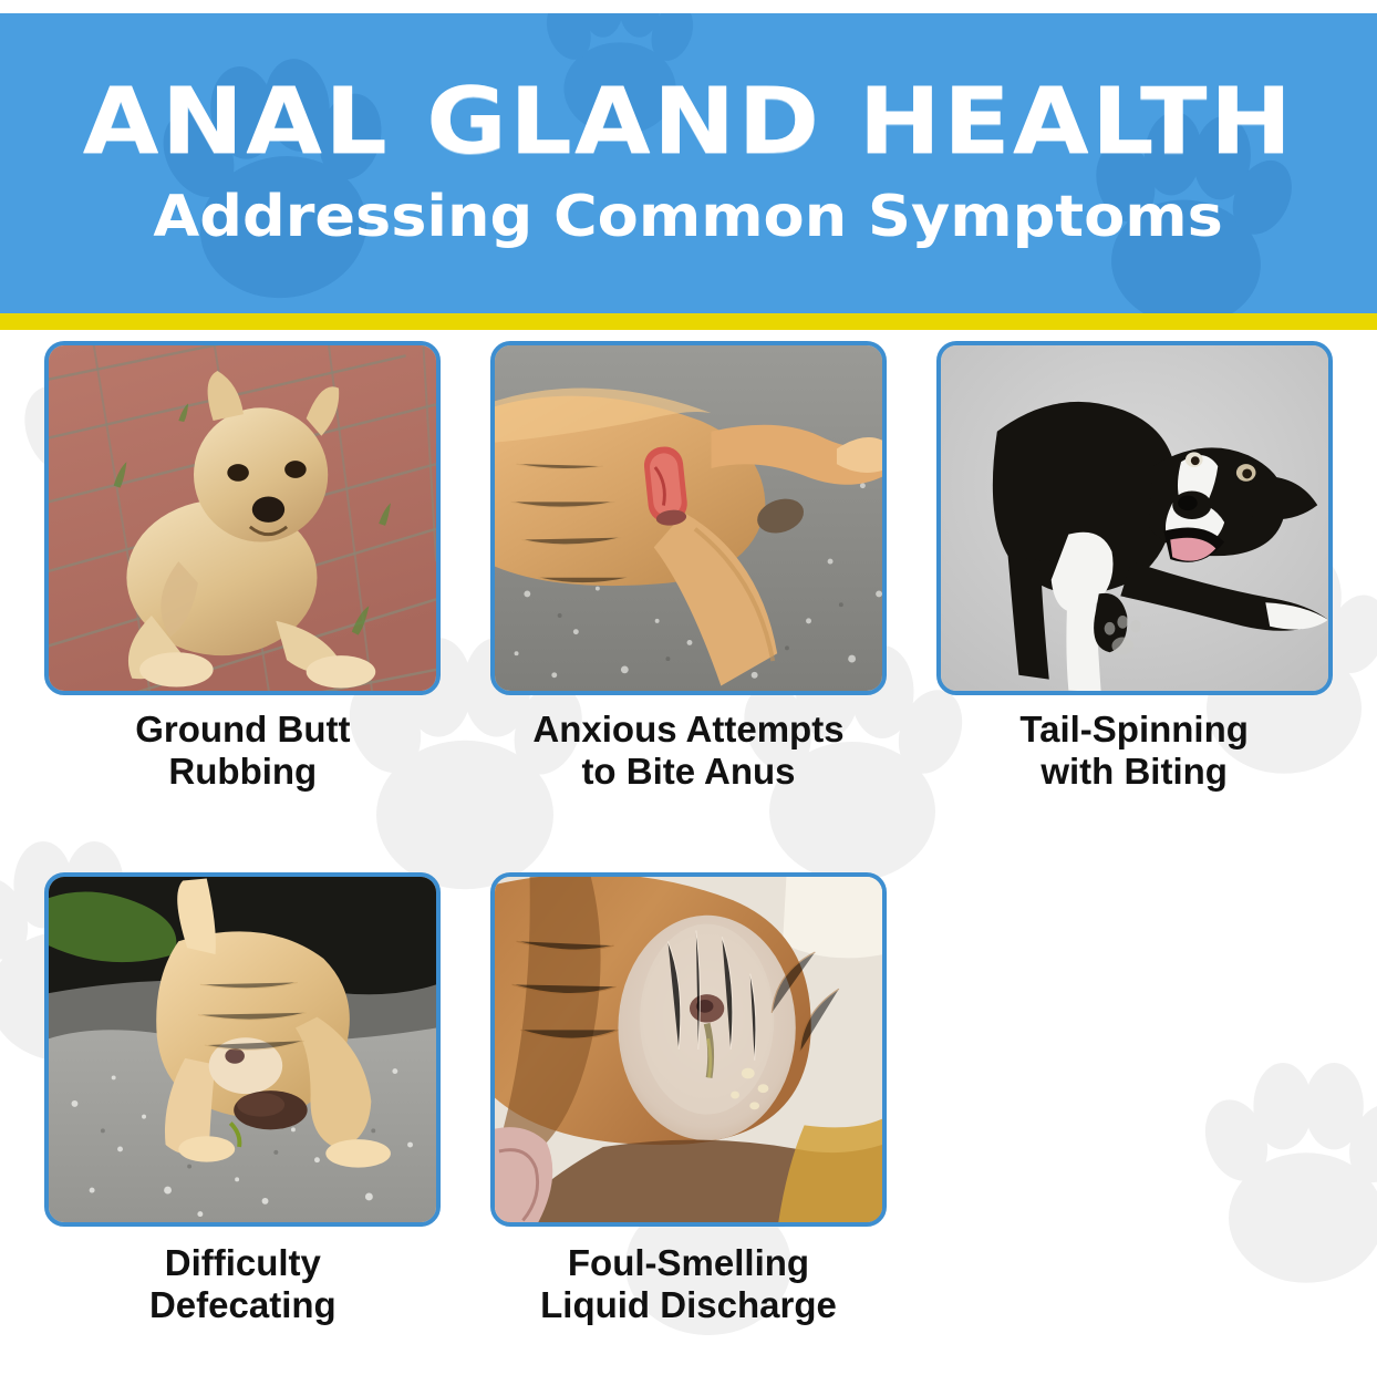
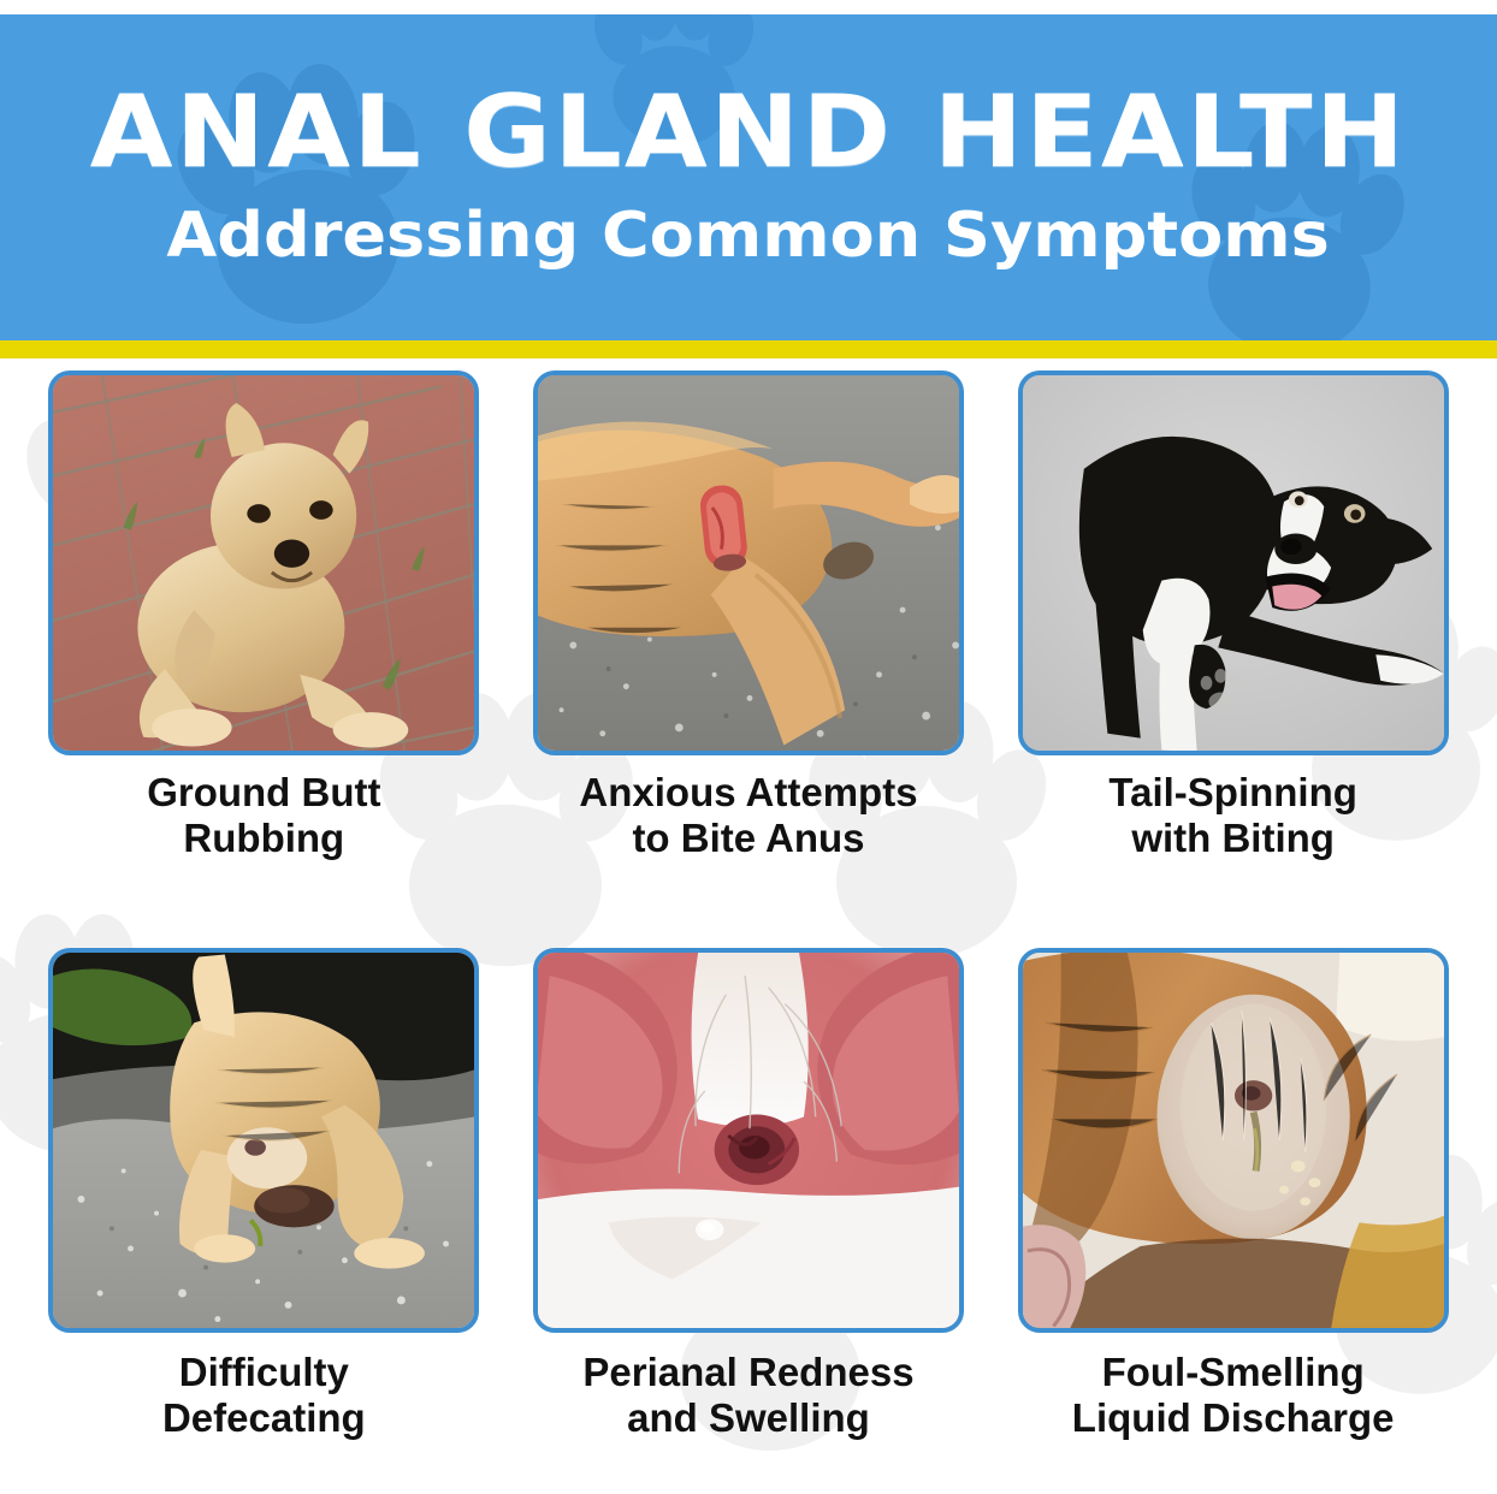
  ANAL GLAND HEALTH
  Addressing Common Symptoms
  Ground Butt
  Rubbing
  Anxious Attempts
  to Bite Anus
  Tail-Spinning
  with Biting
  Difficulty
  Defecating
+ Perianal Redness
+ and Swelling
  Foul-Smelling
  Liquid Discharge
